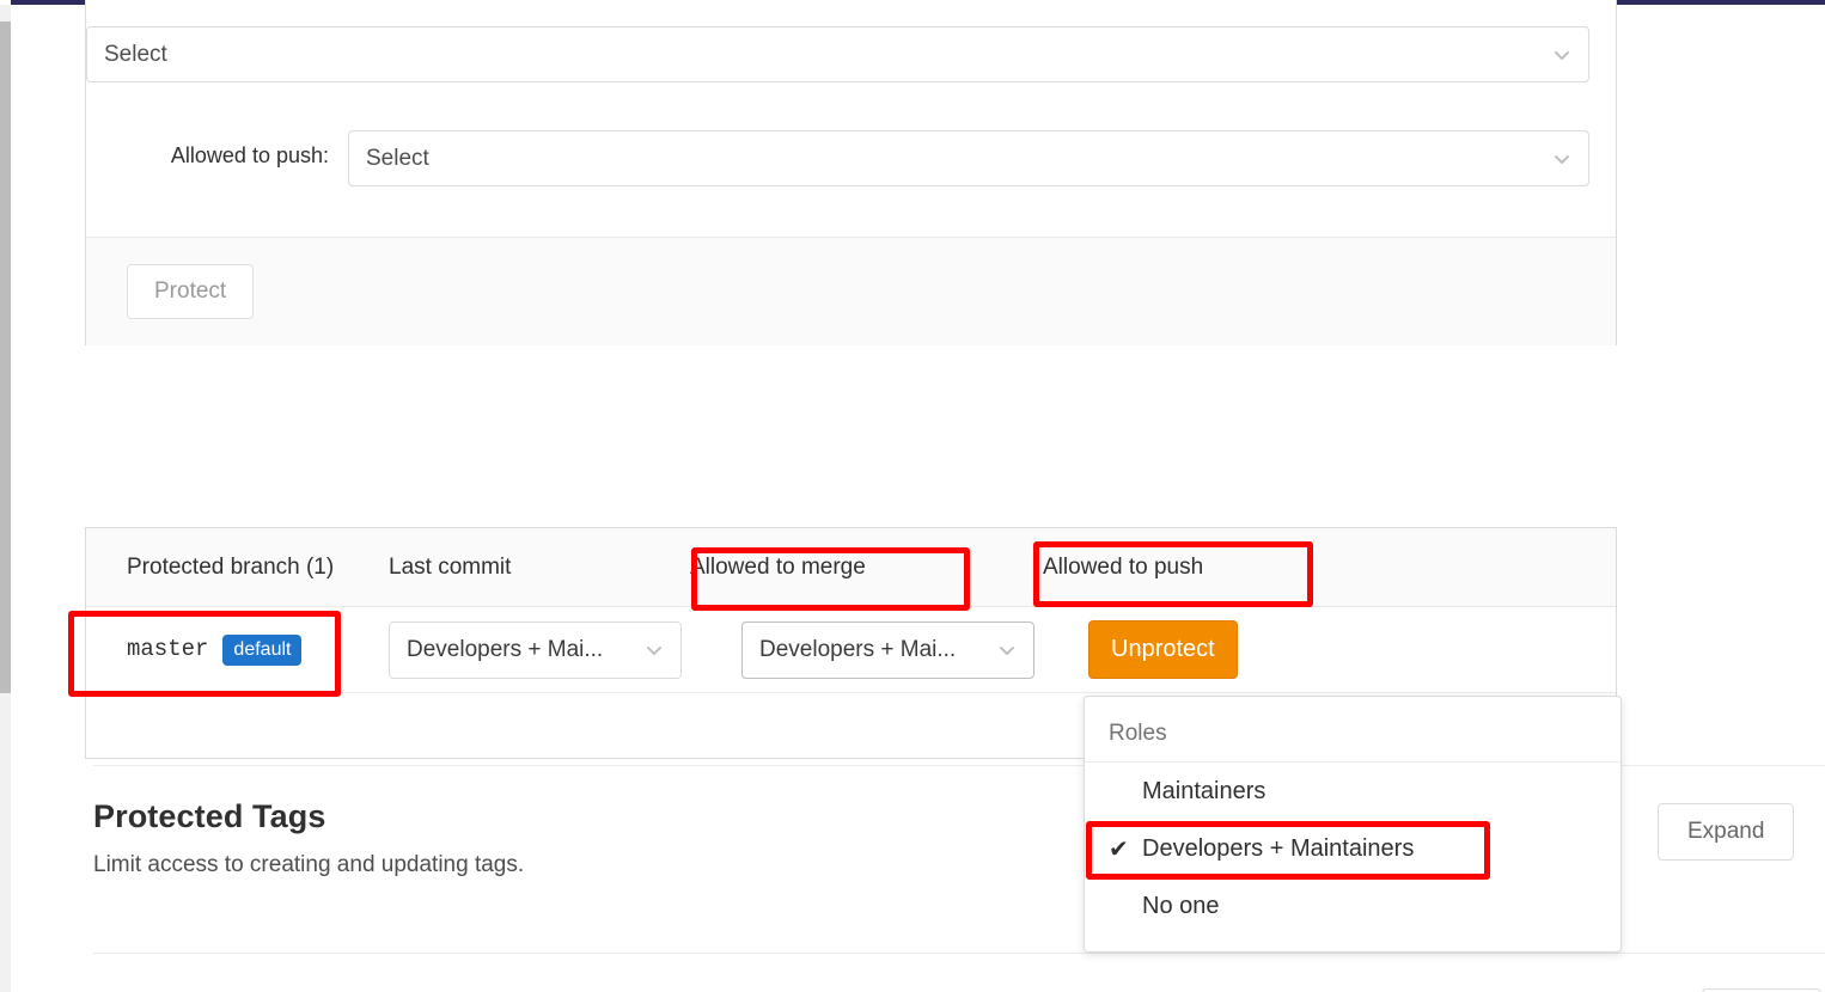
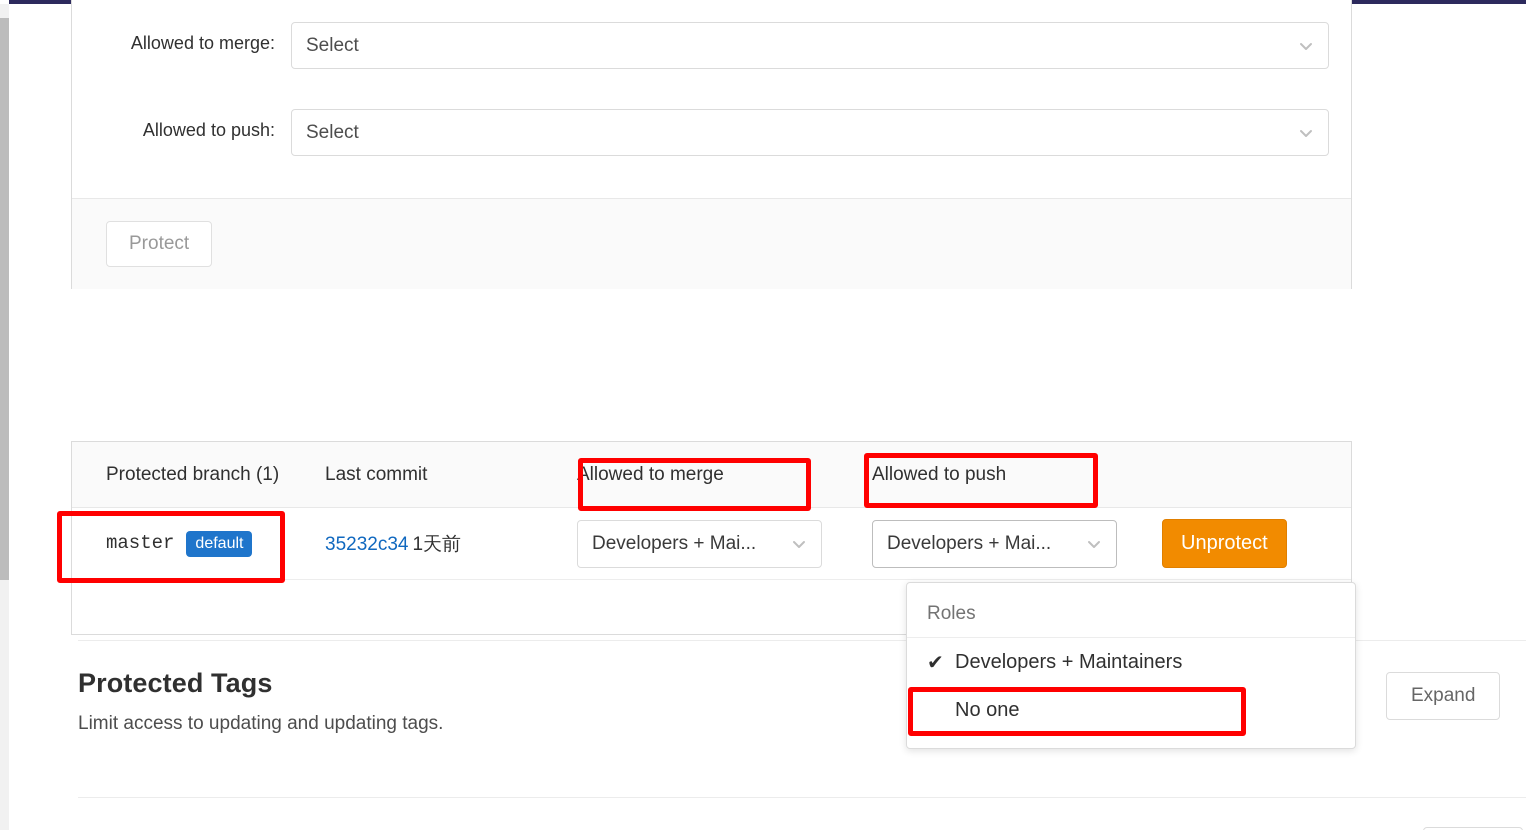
+ Allowed to merge:
  Select
  Allowed to push:
  Select
  Protect
  Protected branch (1)
  Last commit
  Allowed to merge
  Allowed to push
  master default
+ 35232c34 1天前
  Developers + Mai...
  Developers + Mai...
  Unprotect
  Roles
- Maintainers
  ✔
  Developers + Maintainers
  No one
  Protected Tags
- Limit access to creating and updating tags.
+ Limit access to updating and updating tags.
  Expand
